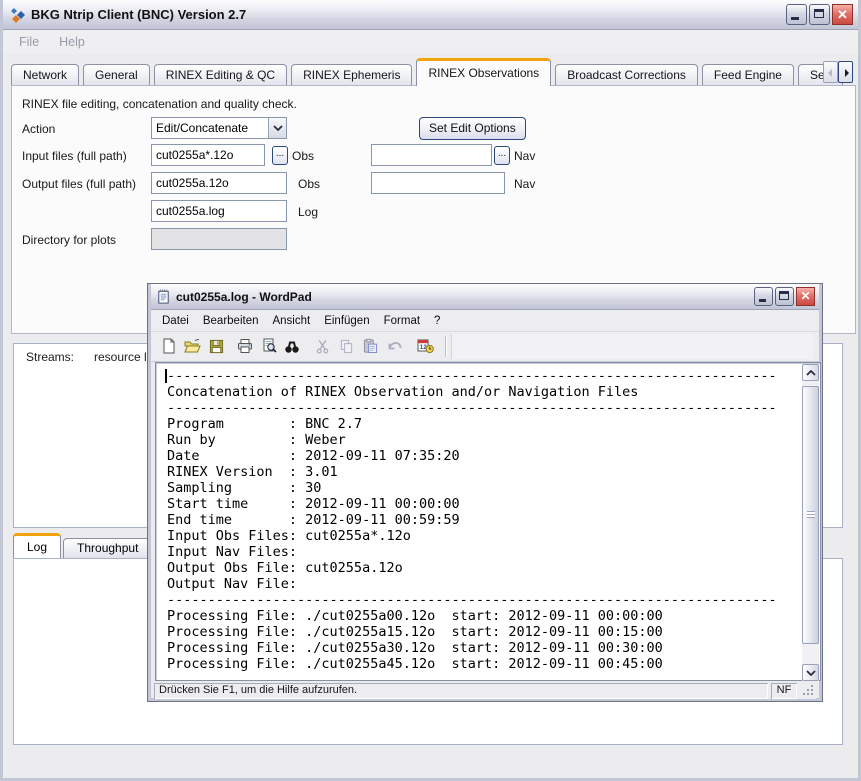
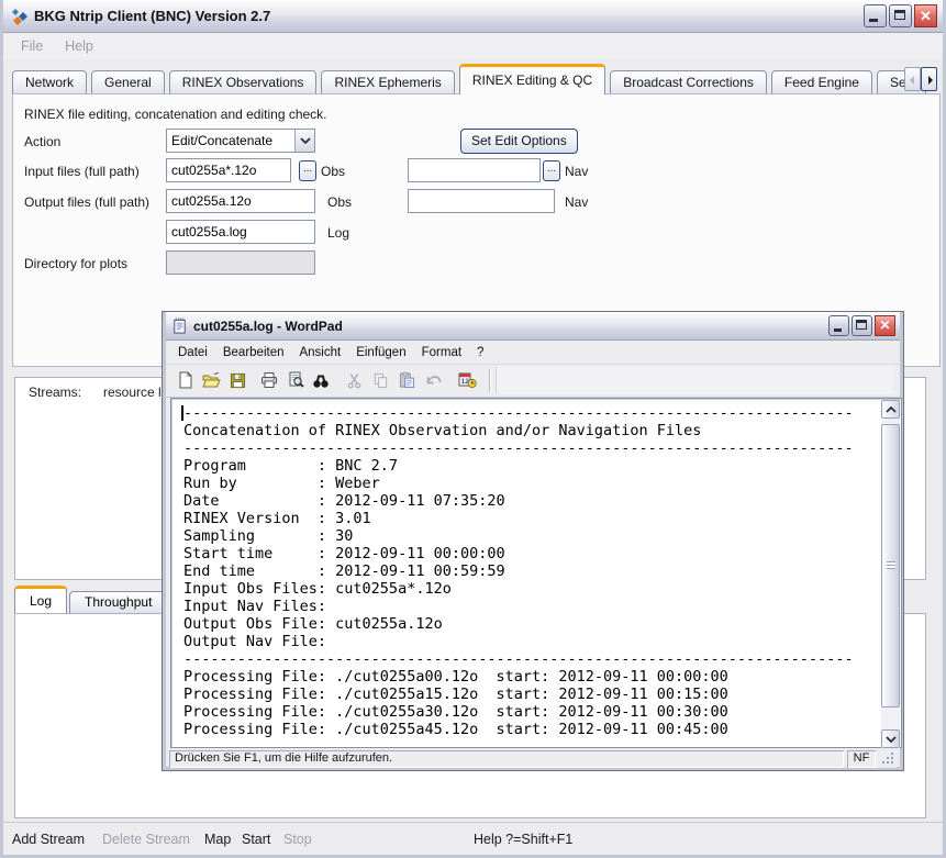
  BKG Ntrip Client (BNC) Version 2.7
  ✕
  File
  Help
  Network
  General
- RINEX Editing & QC
+ RINEX Observations
  RINEX Ephemeris
- RINEX Observations
+ RINEX Editing & QC
  Broadcast Corrections
  Feed Engine
- RINEX file editing, concatenation and quality check.
+ RINEX file editing, concatenation and editing check.
  Action
  Edit/Concatenate
  Set Edit Options
  Input files (full path)
  cut0255a*.12o
  ...
  Obs
  ...
  Nav
  Output files (full path)
  cut0255a.12o
  Obs
  Nav
  cut0255a.log
  Log
  Directory for plots
  Streams:
  resource l
  Log
  Throughput
+ Add Stream
+ Delete Stream
+ Map
+ Start
+ Stop
+ Help ?=Shift+F1
  cut0255a.log - WordPad
  ✕
  Datei
  Bearbeiten
  Ansicht
  Einfügen
  Format
  ?
  ---------------------------------------------------------------------------
  Concatenation of RINEX Observation and/or Navigation Files
  ---------------------------------------------------------------------------
  Program : BNC 2.7
  Run by : Weber
  Date : 2012-09-11 07:35:20
  RINEX Version : 3.01
  Sampling : 30
  Start time : 2012-09-11 00:00:00
  End time : 2012-09-11 00:59:59
  Input Obs Files: cut0255a*.12o
  Input Nav Files:
  Output Obs File: cut0255a.12o
  Output Nav File:
  ---------------------------------------------------------------------------
  Processing File: ./cut0255a00.12o start: 2012-09-11 00:00:00
  Processing File: ./cut0255a15.12o start: 2012-09-11 00:15:00
  Processing File: ./cut0255a30.12o start: 2012-09-11 00:30:00
  Processing File: ./cut0255a45.12o start: 2012-09-11 00:45:00
  Drücken Sie F1, um die Hilfe aufzurufen.
  NF
